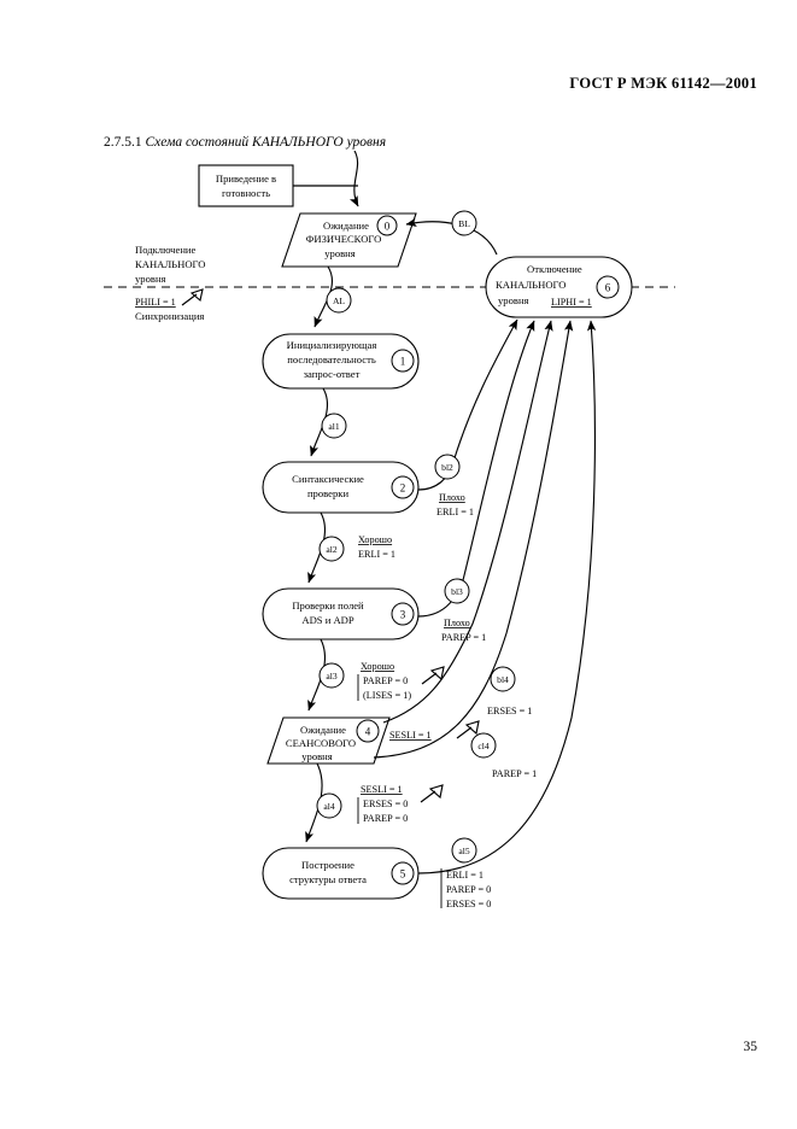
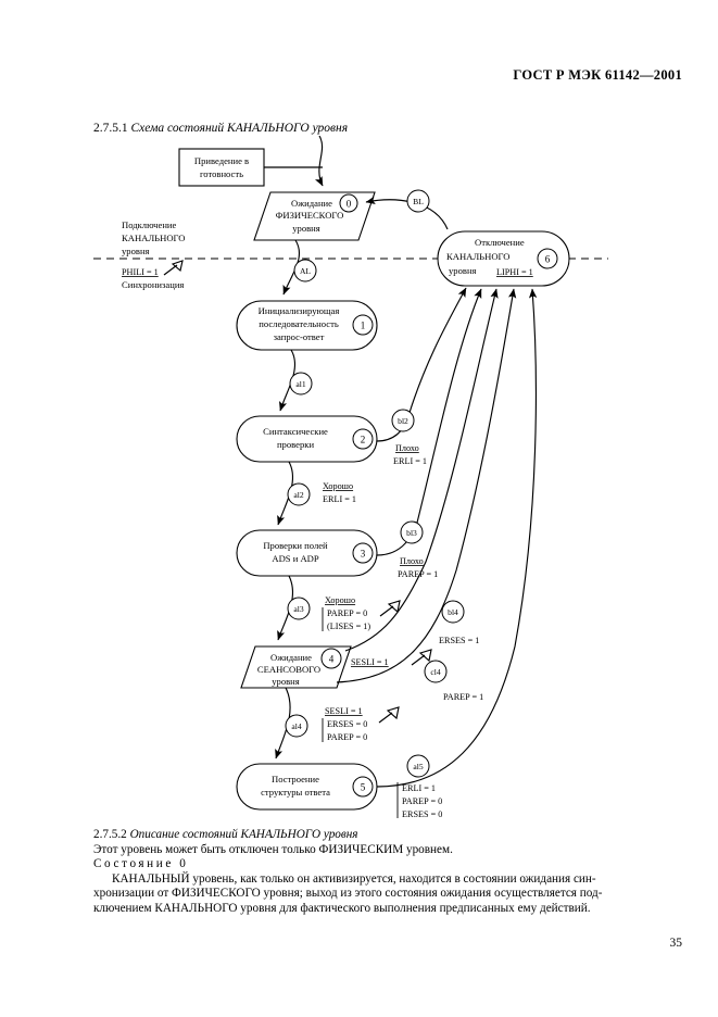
  ГОСТ Р МЭК 61142—2001
  2.7.5.1 Схема состояний КАНАЛЬНОГО уровня
  Приведение в
  готовность
  Ожидание
  ФИЗИЧЕСКОГО
  уровня
  0
  Отключение
  КАНАЛЬНОГО
  уровня
  LIPHI = 1
  6
  BL
  Подключение
  КАНАЛЬНОГО
  уровня
  PHILI = 1
  Синхронизация
  AL
  Инициализирующая
  последовательность
  запрос-ответ
  1
  al1
  Синтаксические
  проверки
  2
  bl2
  Плохо
  ERLI = 1
  al2
  Хорошо
  ERLI = 1
  Проверки полей
  ADS и ADP
  3
  bl3
  Плохо
  PAREP = 1
  al3
  Хорошо
  PAREP = 0
  (LISES = 1)
  Ожидание
  СЕАНСОВОГО
  уровня
  4
  SESLI = 1
  bl4
  ERSES = 1
  cl4
  PAREP = 1
  al4
  SESLI = 1
  ERSES = 0
  PAREP = 0
  Построение
  структуры ответа
  5
  al5
  ERLI = 1
  PAREP = 0
  ERSES = 0
+ 2.7.5.2 Описание состояний КАНАЛЬНОГО уровня
+ Этот уровень может быть отключен только ФИЗИЧЕСКИМ уровнем.
+ Состояние 0
+ КАНАЛЬНЫЙ уровень, как только он активизируется, находится в состоянии ожидания син-
+ хронизации от ФИЗИЧЕСКОГО уровня; выход из этого состояния ожидания осуществляется под-
+ ключением КАНАЛЬНОГО уровня для фактического выполнения предписанных ему действий.
  35
